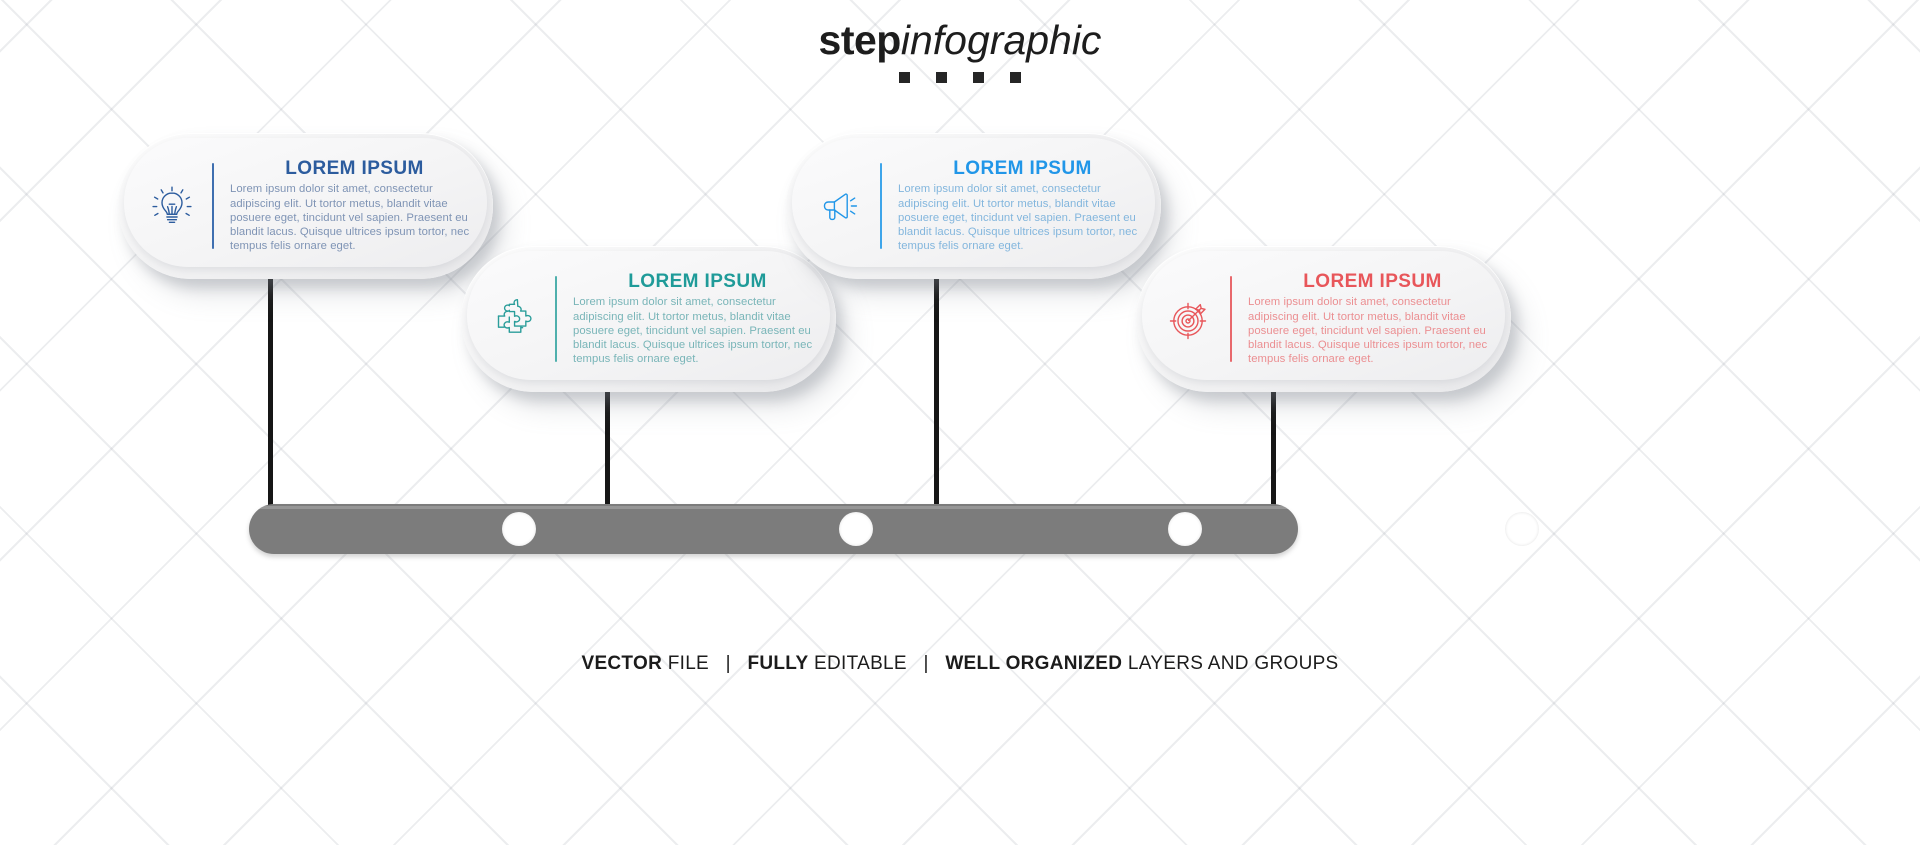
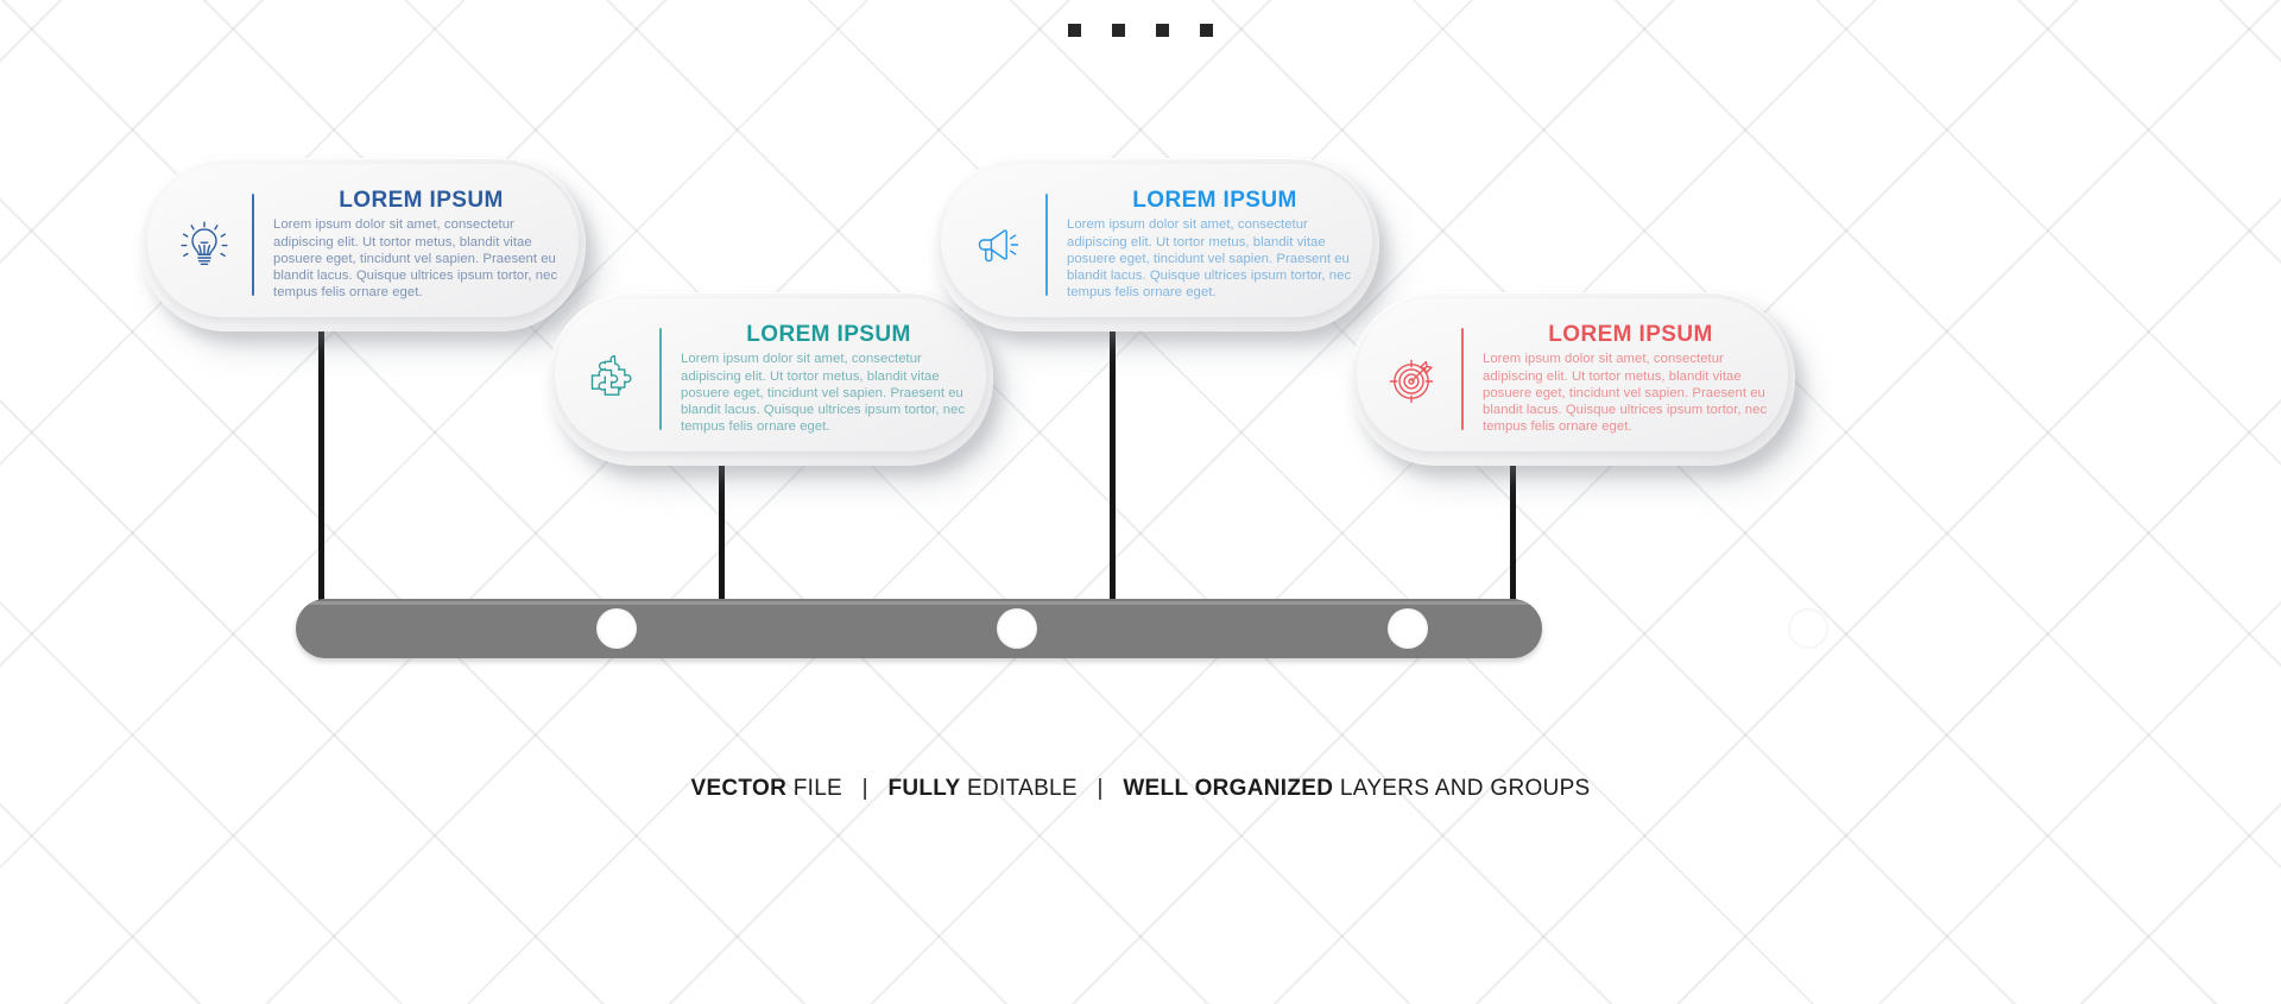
- stepinfographic
  LOREM IPSUM
  Lorem ipsum dolor sit amet, consectetur adipiscing elit. Ut tortor metus, blandit vitae posuere eget, tincidunt vel sapien. Praesent eu blandit lacus. Quisque ultrices ipsum tortor, nec tempus felis ornare eget.
  LOREM IPSUM
  Lorem ipsum dolor sit amet, consectetur adipiscing elit. Ut tortor metus, blandit vitae posuere eget, tincidunt vel sapien. Praesent eu blandit lacus. Quisque ultrices ipsum tortor, nec tempus felis ornare eget.
  LOREM IPSUM
  Lorem ipsum dolor sit amet, consectetur adipiscing elit. Ut tortor metus, blandit vitae posuere eget, tincidunt vel sapien. Praesent eu blandit lacus. Quisque ultrices ipsum tortor, nec tempus felis ornare eget.
  LOREM IPSUM
  Lorem ipsum dolor sit amet, consectetur adipiscing elit. Ut tortor metus, blandit vitae posuere eget, tincidunt vel sapien. Praesent eu blandit lacus. Quisque ultrices ipsum tortor, nec tempus felis ornare eget.
  VECTOR FILE | FULLY EDITABLE | WELL ORGANIZED LAYERS AND GROUPS
